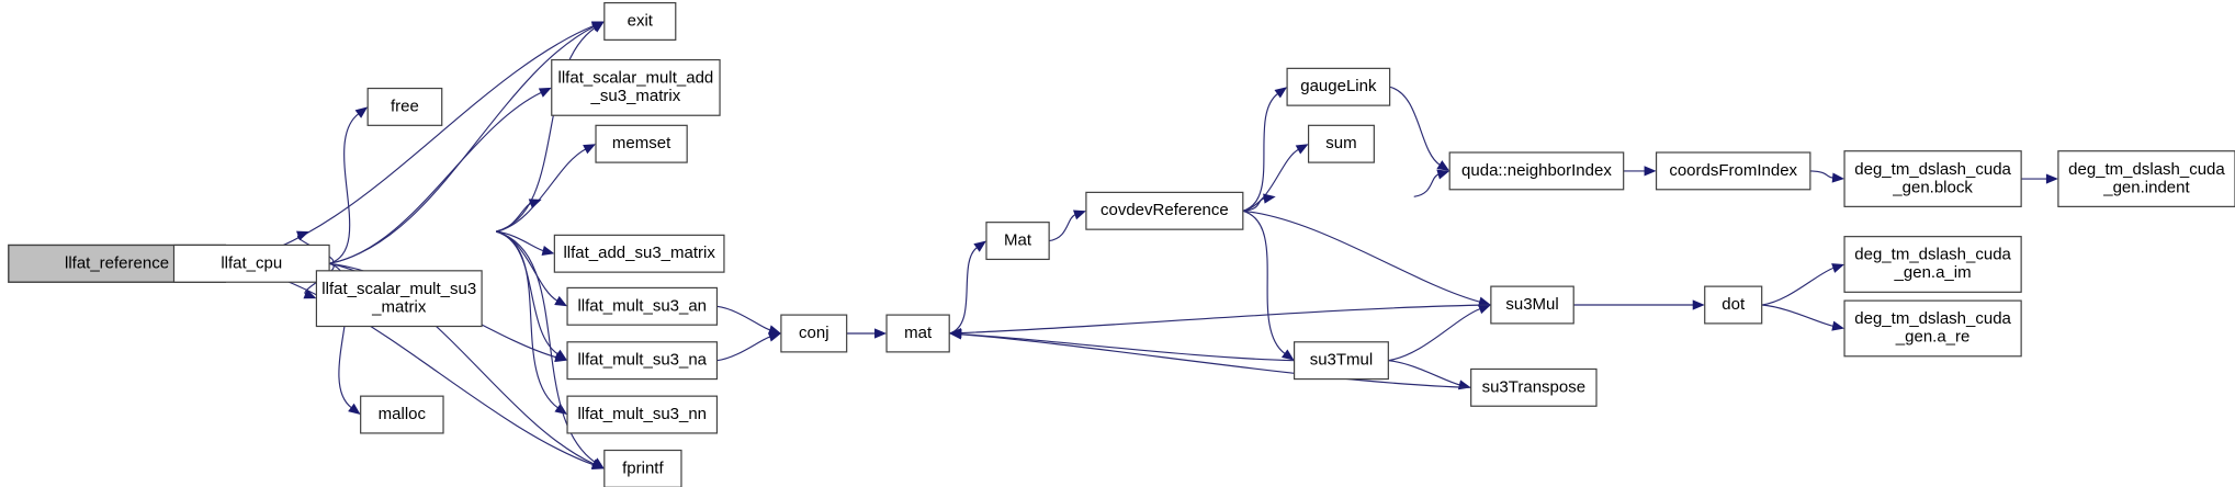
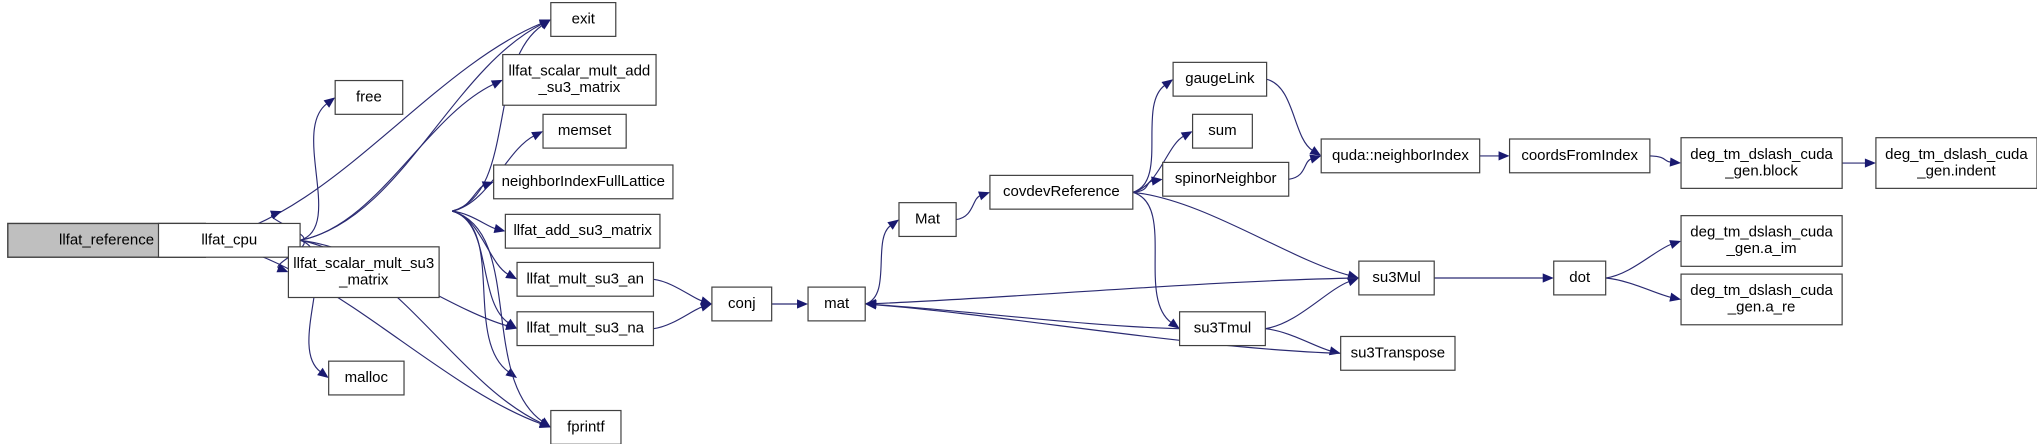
  llfat_reference
  llfat_cpu
  exit
  free
  llfat_scalar_mult_add
  _su3_matrix
  memset
+ neighborIndexFullLattice
  llfat_add_su3_matrix
  llfat_scalar_mult_su3
  _matrix
  llfat_mult_su3_an
  llfat_mult_su3_na
- llfat_mult_su3_nn
  malloc
  fprintf
  conj
  mat
  Mat
  covdevReference
  gaugeLink
  sum
+ spinorNeighbor
  quda::neighborIndex
  coordsFromIndex
  deg_tm_dslash_cuda
  _gen.block
  deg_tm_dslash_cuda
  _gen.indent
  su3Mul
  dot
  deg_tm_dslash_cuda
  _gen.a_im
  deg_tm_dslash_cuda
  _gen.a_re
  su3Tmul
  su3Transpose
